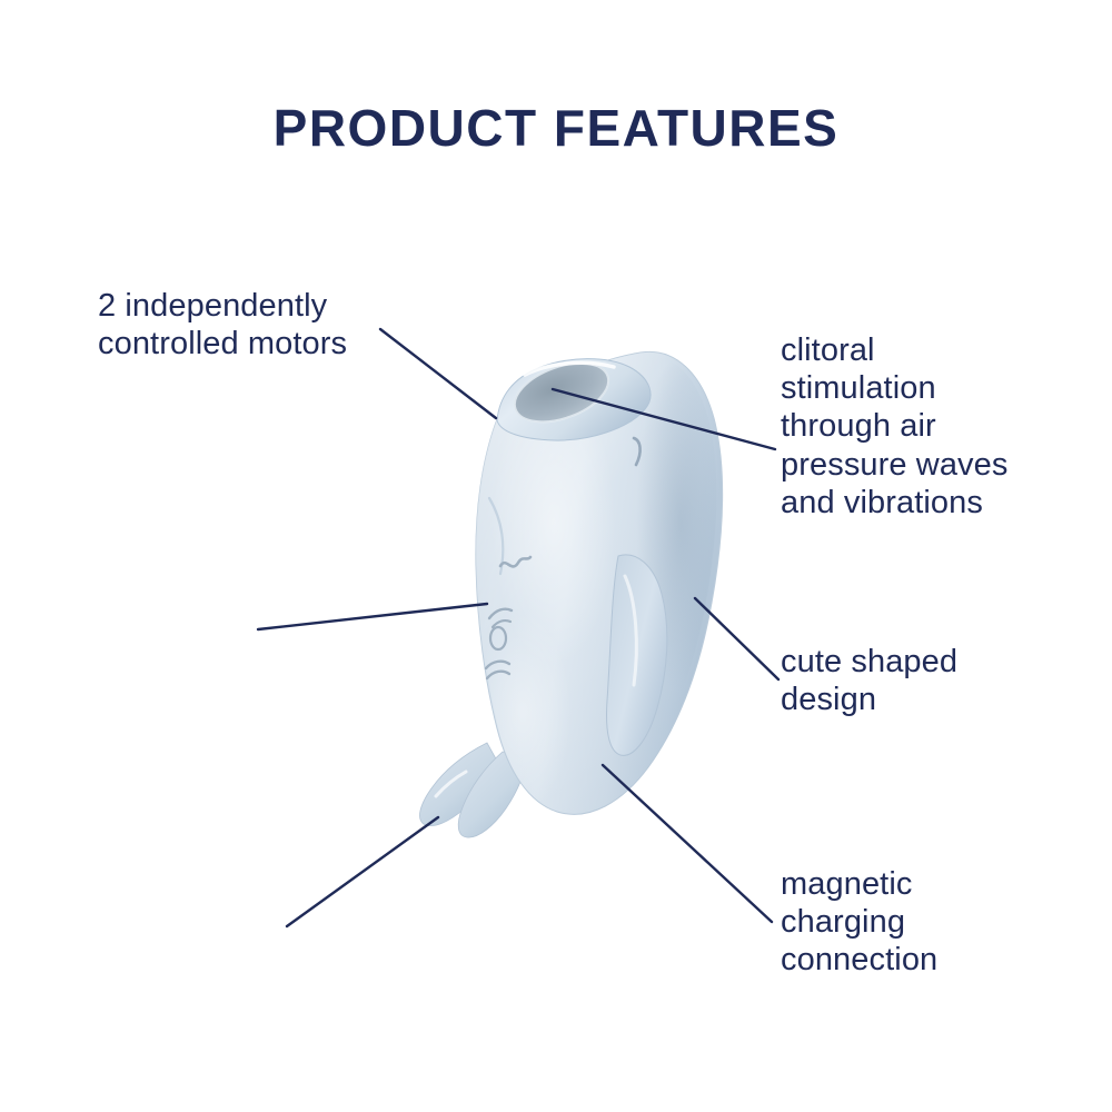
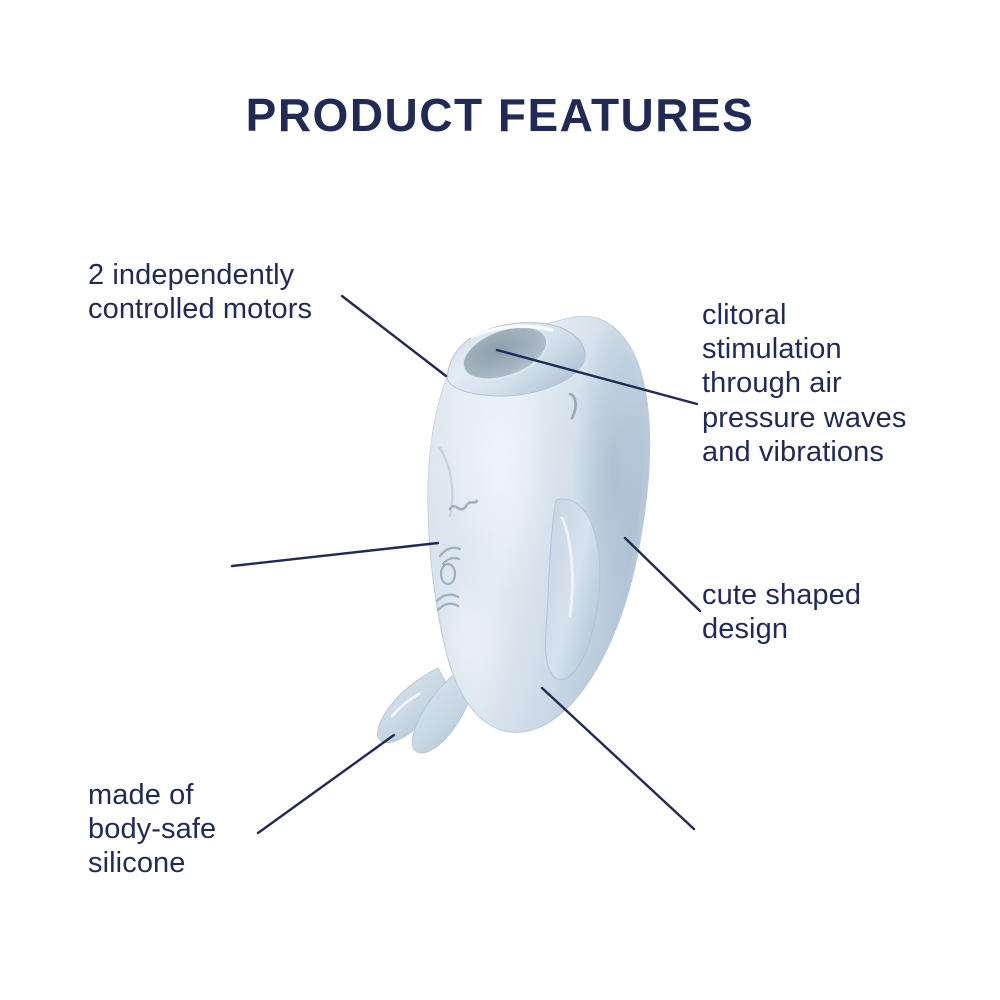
  PRODUCT FEATURES
  2 independently
  controlled motors
+ made of
+ body-safe
+ silicone
  clitoral
  stimulation
  through air
  pressure waves
  and vibrations
  cute shaped
  design
- magnetic
- charging
- connection
